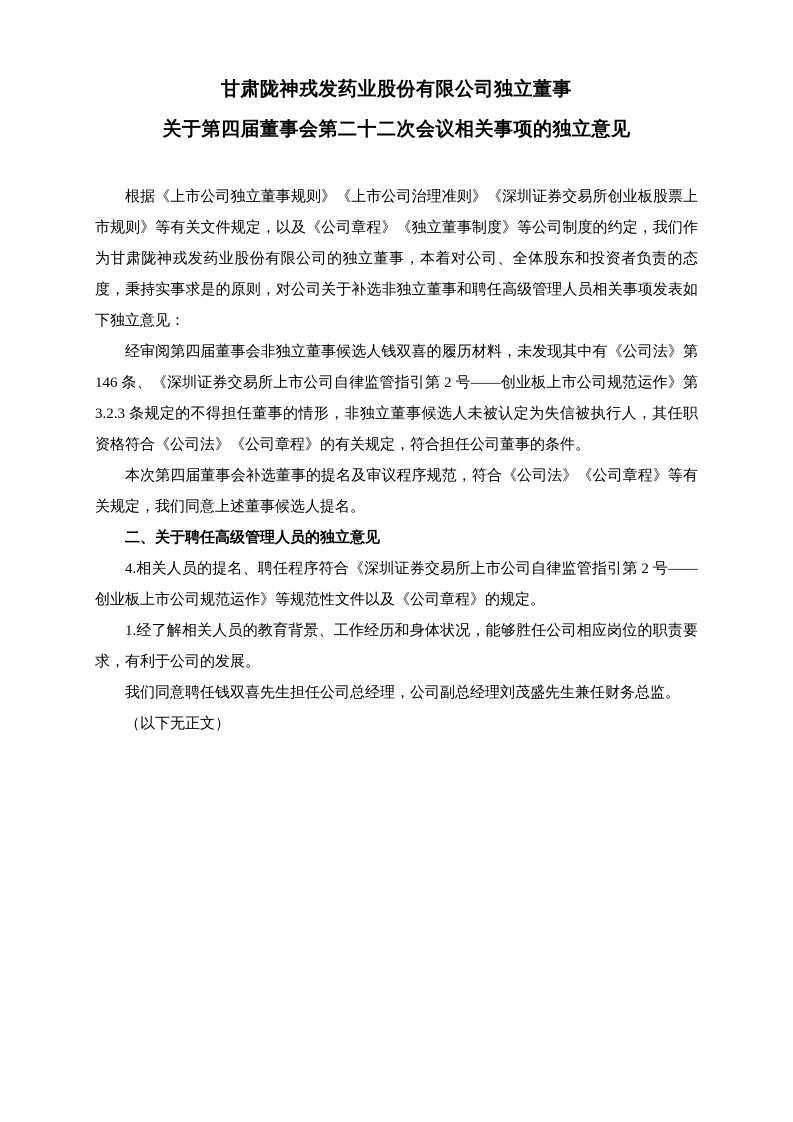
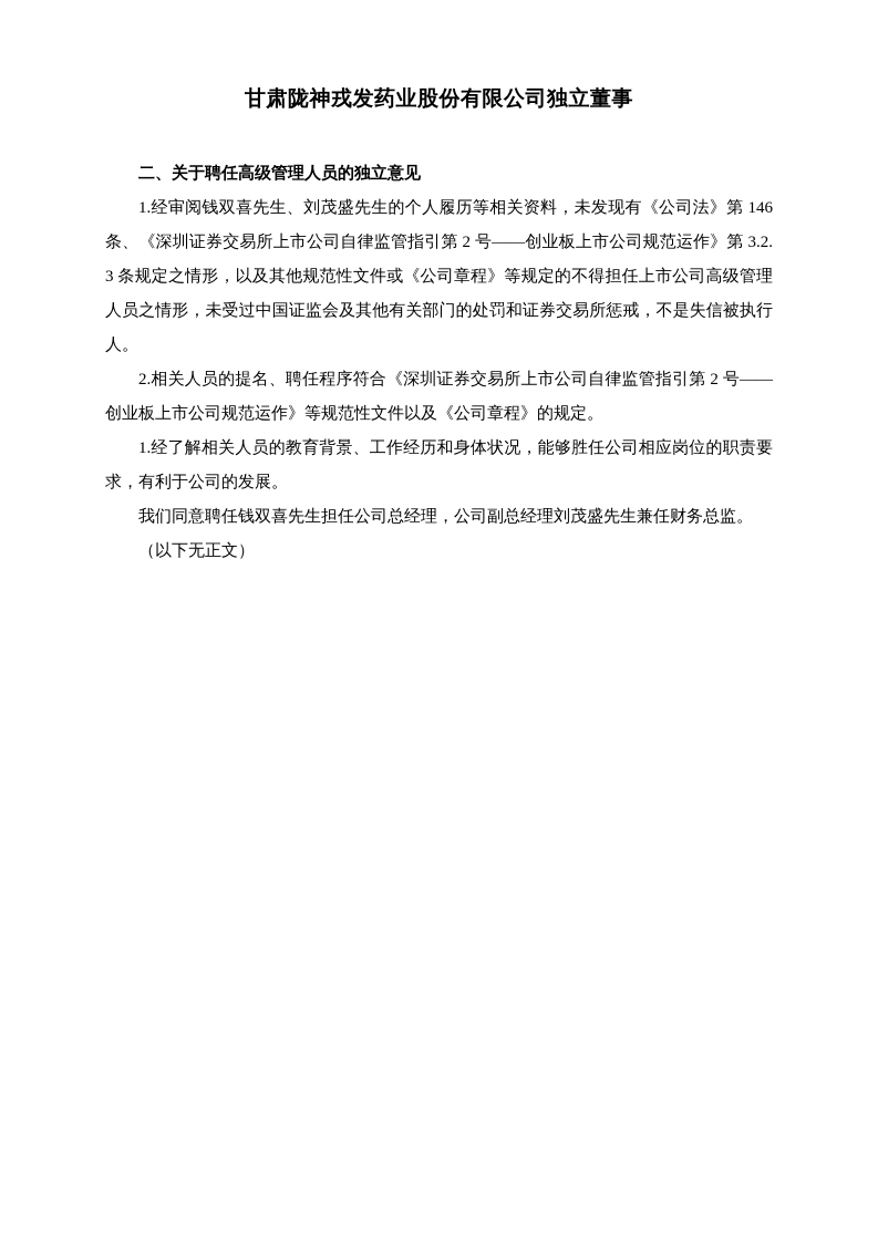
  甘肃陇神戎发药业股份有限公司独立董事
- 关于第四届董事会第二十二次会议相关事项的独立意见
- 根据《上市公司独立董事规则》《上市公司治理准则》《深圳证券交易所创业板股票上市规则》等有关文件规定，以及《公司章程》《独立董事制度》等公司制度的约定，我们作为甘肃陇神戎发药业股份有限公司的独立董事，本着对公司、全体股东和投资者负责的态度，秉持实事求是的原则，对公司关于补选非独立董事和聘任高级管理人员相关事项发表如下独立意见：
- 经审阅第四届董事会非独立董事候选人钱双喜的履历材料，未发现其中有《公司法》第 146 条、《深圳证券交易所上市公司自律监管指引第 2 号——创业板上市公司规范运作》第 3.2.3 条规定的不得担任董事的情形，非独立董事候选人未被认定为失信被执行人，其任职资格符合《公司法》《公司章程》的有关规定，符合担任公司董事的条件。
- 本次第四届董事会补选董事的提名及审议程序规范，符合《公司法》《公司章程》等有关规定，我们同意上述董事候选人提名。
  二、关于聘任高级管理人员的独立意见
+ 1.经审阅钱双喜先生、刘茂盛先生的个人履历等相关资料，未发现有《公司法》第 146 条、《深圳证券交易所上市公司自律监管指引第 2 号——创业板上市公司规范运作》第 3.2.3 条规定之情形，以及其他规范性文件或《公司章程》等规定的不得担任上市公司高级管理人员之情形，未受过中国证监会及其他有关部门的处罚和证券交易所惩戒，不是失信被执行人。
- 4.相关人员的提名、聘任程序符合《深圳证券交易所上市公司自律监管指引第 2 号——创业板上市公司规范运作》等规范性文件以及《公司章程》的规定。
+ 2.相关人员的提名、聘任程序符合《深圳证券交易所上市公司自律监管指引第 2 号——创业板上市公司规范运作》等规范性文件以及《公司章程》的规定。
  1.经了解相关人员的教育背景、工作经历和身体状况，能够胜任公司相应岗位的职责要求，有利于公司的发展。
  我们同意聘任钱双喜先生担任公司总经理，公司副总经理刘茂盛先生兼任财务总监。
  （以下无正文）
